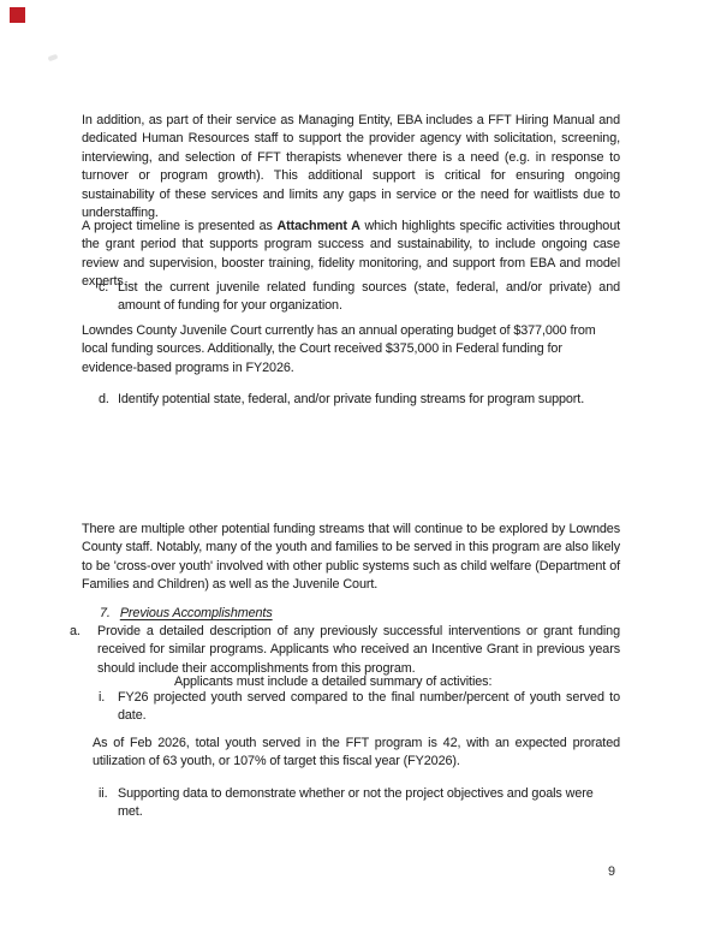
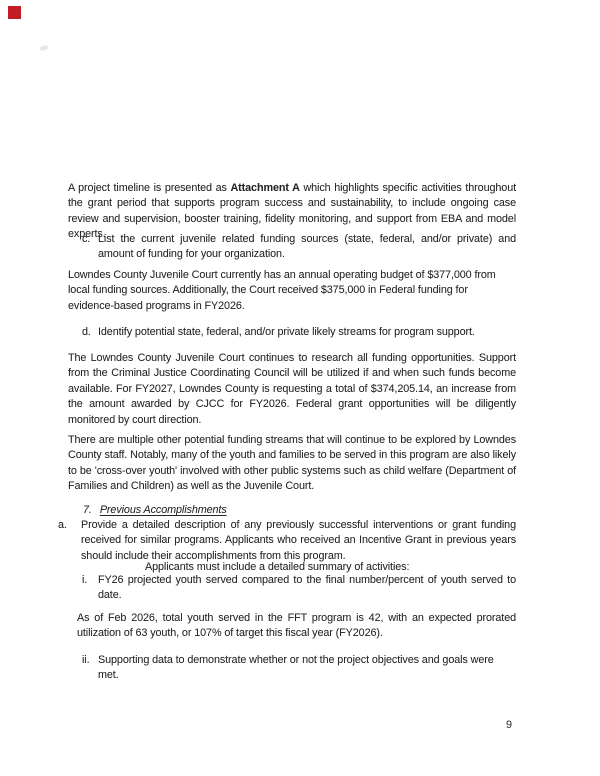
- In addition, as part of their service as Managing Entity, EBA includes a FFT Hiring Manual and dedicated Human Resources staff to support the provider agency with solicitation, screening, interviewing, and selection of FFT therapists whenever there is a need (e.g. in response to turnover or program growth). This additional support is critical for ensuring ongoing sustainability of these services and limits any gaps in service or the need for waitlists due to understaffing.
  A project timeline is presented as Attachment A which highlights specific activities throughout the grant period that supports program success and sustainability, to include ongoing case review and supervision, booster training, fidelity monitoring, and support from EBA and model experts.
  c.
  List the current juvenile related funding sources (state, federal, and/or private) and amount of funding for your organization.
  Lowndes County Juvenile Court currently has an annual operating budget of $377,000 from local funding sources. Additionally, the Court received $375,000 in Federal funding for evidence-based programs in FY2026.
  d.
- Identify potential state, federal, and/or private funding streams for program support.
+ Identify potential state, federal, and/or private likely streams for program support.
+ The Lowndes County Juvenile Court continues to research all funding opportunities. Support from the Criminal Justice Coordinating Council will be utilized if and when such funds become available. For FY2027, Lowndes County is requesting a total of $374,205.14, an increase from the amount awarded by CJCC for FY2026. Federal grant opportunities will be diligently monitored by court direction.
  There are multiple other potential funding streams that will continue to be explored by Lowndes County staff. Notably, many of the youth and families to be served in this program are also likely to be 'cross-over youth' involved with other public systems such as child welfare (Department of Families and Children) as well as the Juvenile Court.
  7. Previous Accomplishments
  a.
  Provide a detailed description of any previously successful interventions or grant funding received for similar programs. Applicants who received an Incentive Grant in previous years should include their accomplishments from this program.
  Applicants must include a detailed summary of activities:
  i.
  FY26 projected youth served compared to the final number/percent of youth served to date.
  As of Feb 2026, total youth served in the FFT program is 42, with an expected prorated utilization of 63 youth, or 107% of target this fiscal year (FY2026).
  ii.
  Supporting data to demonstrate whether or not the project objectives and goals were met.
  9
